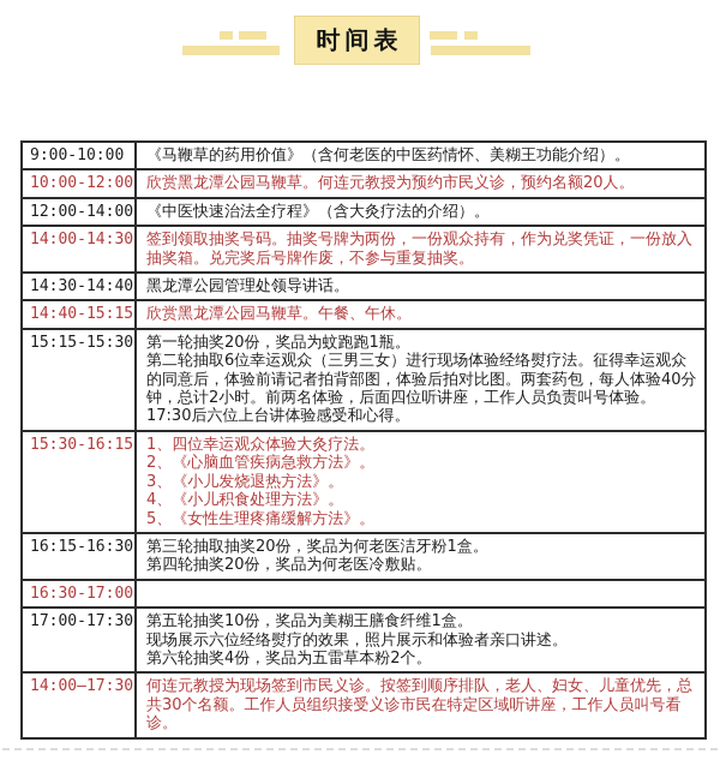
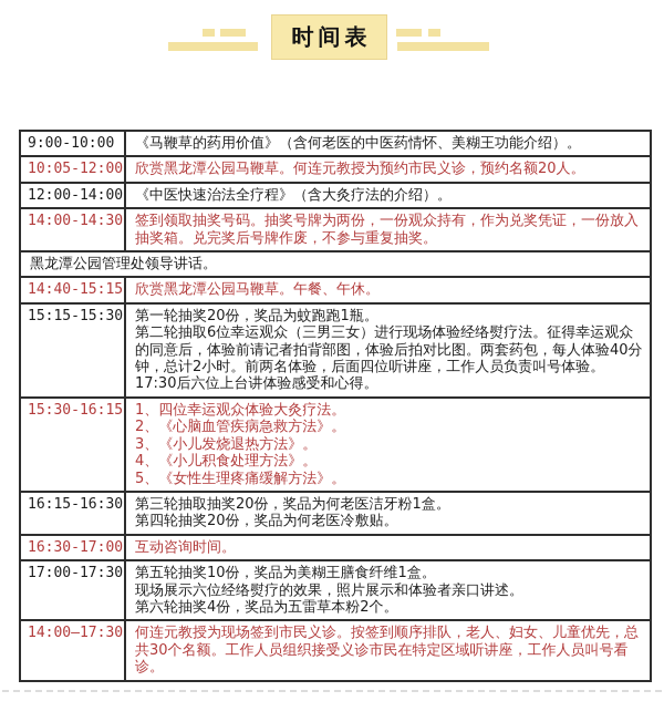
  时间表
  9:00-10:00
  《马鞭草的药用价值》（含何老医的中医药情怀、美糊王功能介绍）。
- 10:00-12:00
+ 10:05-12:00
  欣赏黑龙潭公园马鞭草。何连元教授为预约市民义诊，预约名额20人。
  12:00-14:00
  《中医快速治法全疗程》（含大灸疗法的介绍）。
  14:00-14:30
  签到领取抽奖号码。抽奖号牌为两份，一份观众持有，作为兑奖凭证，一份放入抽奖箱。兑完奖后号牌作废，不参与重复抽奖。
- 14:30-14:40
  黑龙潭公园管理处领导讲话。
  14:40-15:15
  欣赏黑龙潭公园马鞭草。午餐、午休。
  15:15-15:30
  第一轮抽奖20份，奖品为蚊跑跑1瓶。
  第二轮抽取6位幸运观众（三男三女）进行现场体验经络熨疗法。征得幸运观众的同意后，体验前请记者拍背部图，体验后拍对比图。两套药包，每人体验40分钟，总计2小时。前两名体验，后面四位听讲座，工作人员负责叫号体验。17:30后六位上台讲体验感受和心得。
  15:30-16:15
  1、四位幸运观众体验大灸疗法。
  2、《心脑血管疾病急救方法》。
  3、《小儿发烧退热方法》。
  4、《小儿积食处理方法》。
  5、《女性生理疼痛缓解方法》。
  16:15-16:30
  第三轮抽取抽奖20份，奖品为何老医洁牙粉1盒。
  第四轮抽奖20份，奖品为何老医冷敷贴。
  16:30-17:00
+ 互动咨询时间。
  17:00-17:30
  第五轮抽奖10份，奖品为美糊王膳食纤维1盒。
  现场展示六位经络熨疗的效果，照片展示和体验者亲口讲述。
  第六轮抽奖4份，奖品为五雷草本粉2个。
  14:00—17:30
  何连元教授为现场签到市民义诊。按签到顺序排队，老人、妇女、儿童优先，总共30个名额。工作人员组织接受义诊市民在特定区域听讲座，工作人员叫号看诊。
